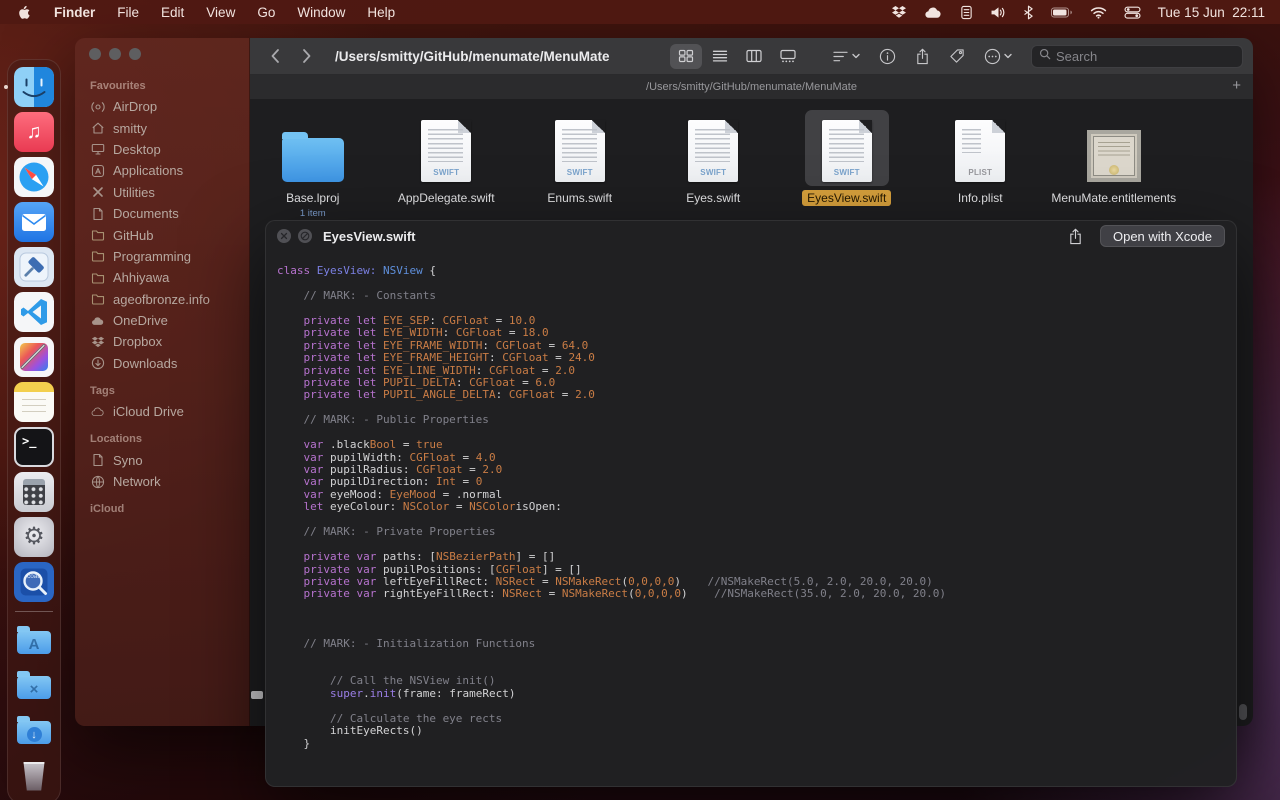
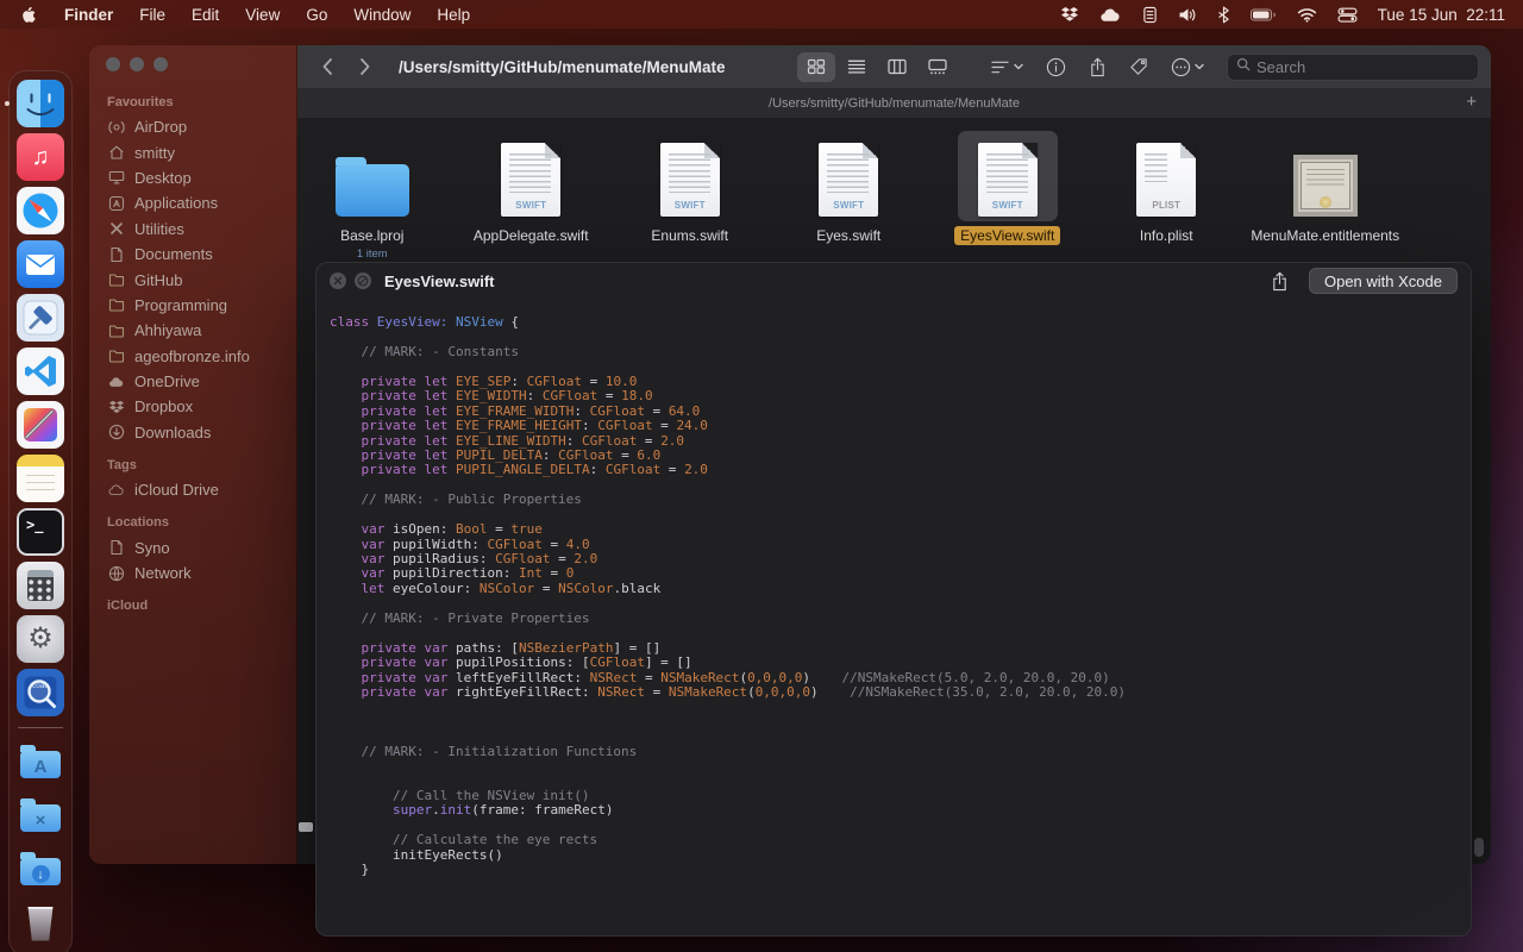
  Finder
  File
  Edit
  View
  Go
  Window
  Help
  Tue 15 Jun 22:11
  ♫
  >_
  ⚙
  A
  ×
  ↓
  Favourites
  AirDrop
  smitty
  Desktop
  Applications
  Utilities
  Documents
  GitHub
  Programming
  Ahhiyawa
  ageofbronze.info
  OneDrive
  Dropbox
  Downloads
  Tags
  iCloud Drive
  Locations
  Syno
  Network
  iCloud
  /Users/smitty/GitHub/menumate/MenuMate
  Search
  /Users/smitty/GitHub/menumate/MenuMate
  +
  Base.lproj
  1 item
  SWIFT
  AppDelegate.swift
  SWIFT
  Enums.swift
  SWIFT
  Eyes.swift
  SWIFT
  EyesView.swift
  PLIST
  Info.plist
  MenuMate.entitlements
  EyesView.swift
  Open with Xcode
  class EyesView: NSView {
  // MARK: - Constants
  private let EYE_SEP: CGFloat = 10.0
  private let EYE_WIDTH: CGFloat = 18.0
  private let EYE_FRAME_WIDTH: CGFloat = 64.0
  private let EYE_FRAME_HEIGHT: CGFloat = 24.0
  private let EYE_LINE_WIDTH: CGFloat = 2.0
  private let PUPIL_DELTA: CGFloat = 6.0
  private let PUPIL_ANGLE_DELTA: CGFloat = 2.0
  // MARK: - Public Properties
- var .blackBool = true
+ var isOpen: Bool = true
  var pupilWidth: CGFloat = 4.0
  var pupilRadius: CGFloat = 2.0
  var pupilDirection: Int = 0
- var eyeMood: EyeMood = .normal
- let eyeColour: NSColor = NSColorisOpen:
+ let eyeColour: NSColor = NSColor.black
  // MARK: - Private Properties
  private var paths: [NSBezierPath] = []
  private var pupilPositions: [CGFloat] = []
  private var leftEyeFillRect: NSRect = NSMakeRect(0,0,0,0) //NSMakeRect(5.0, 2.0, 20.0, 20.0)
  private var rightEyeFillRect: NSRect = NSMakeRect(0,0,0,0) //NSMakeRect(35.0, 2.0, 20.0, 20.0)
  // MARK: - Initialization Functions
  // Call the NSView init()
  super.init(frame: frameRect)
  // Calculate the eye rects
  initEyeRects()
  }
